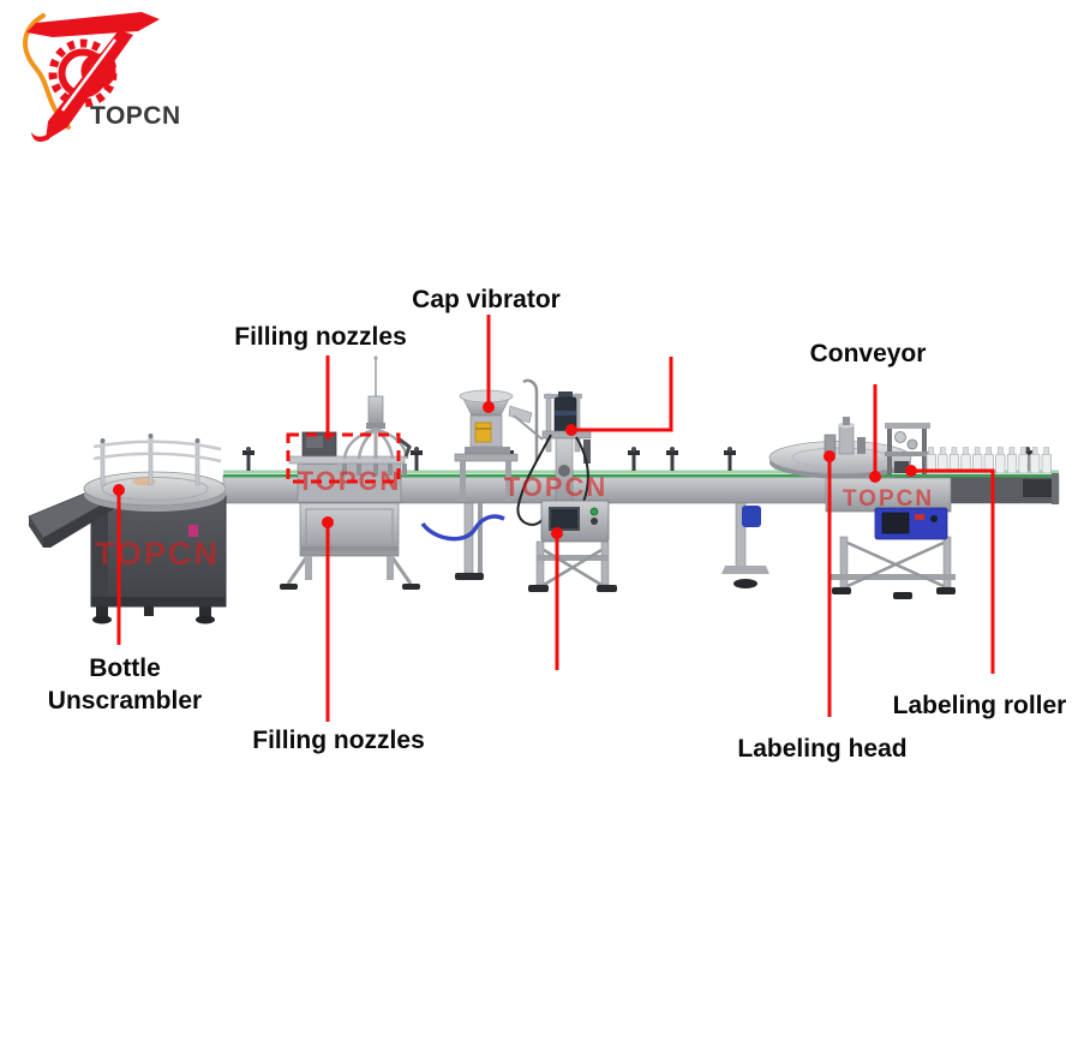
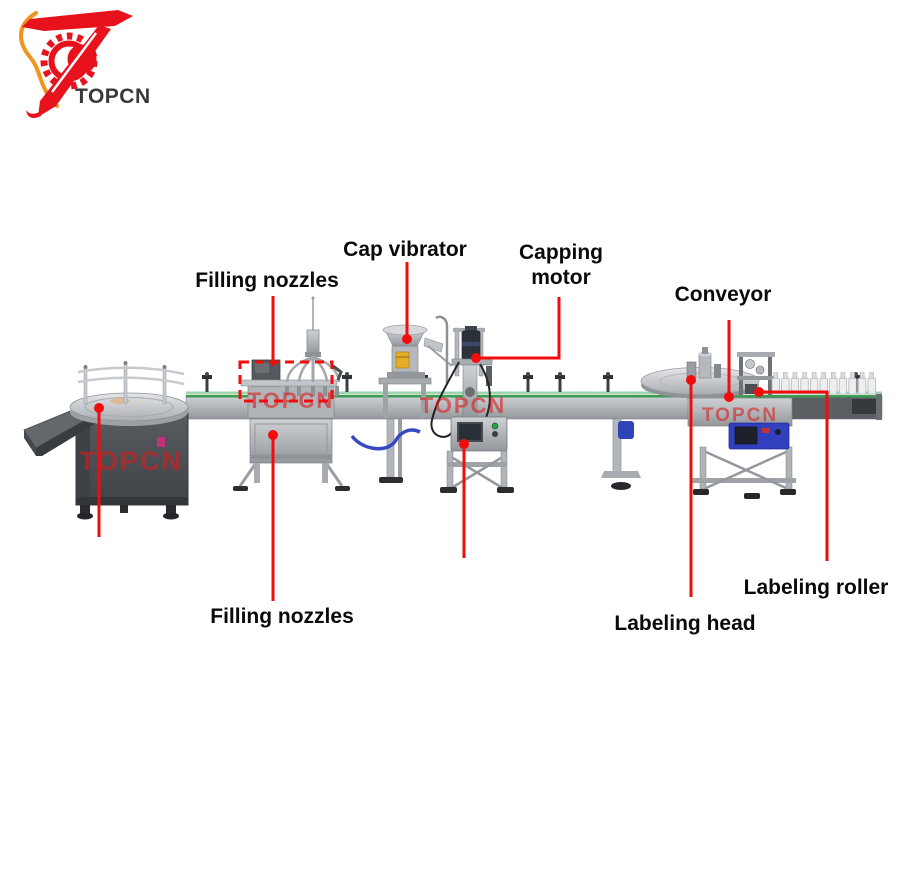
  TOPCN
  TOPCN
  TOPCN
  TOPCN
  Filling nozzles
  Cap vibrator
+ Capping motor
  Conveyor
- Bottle Unscrambler
  Filling nozzles
  Labeling head
  Labeling roller
